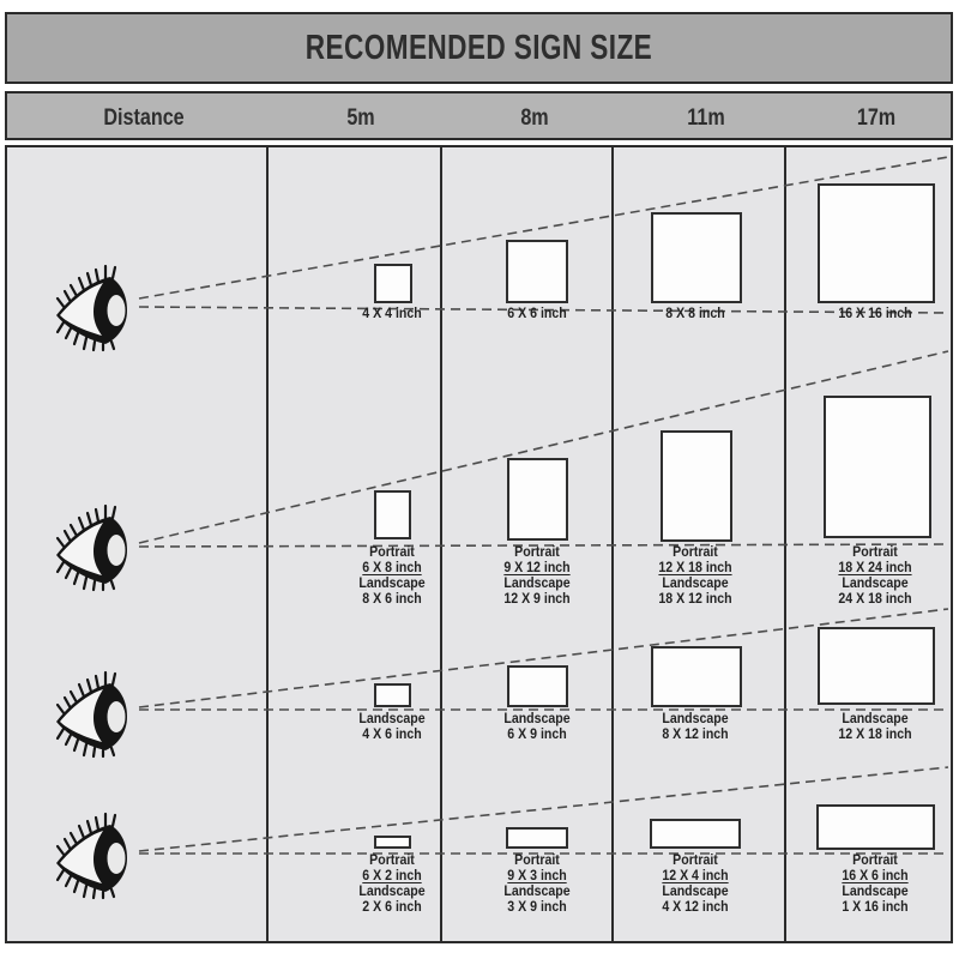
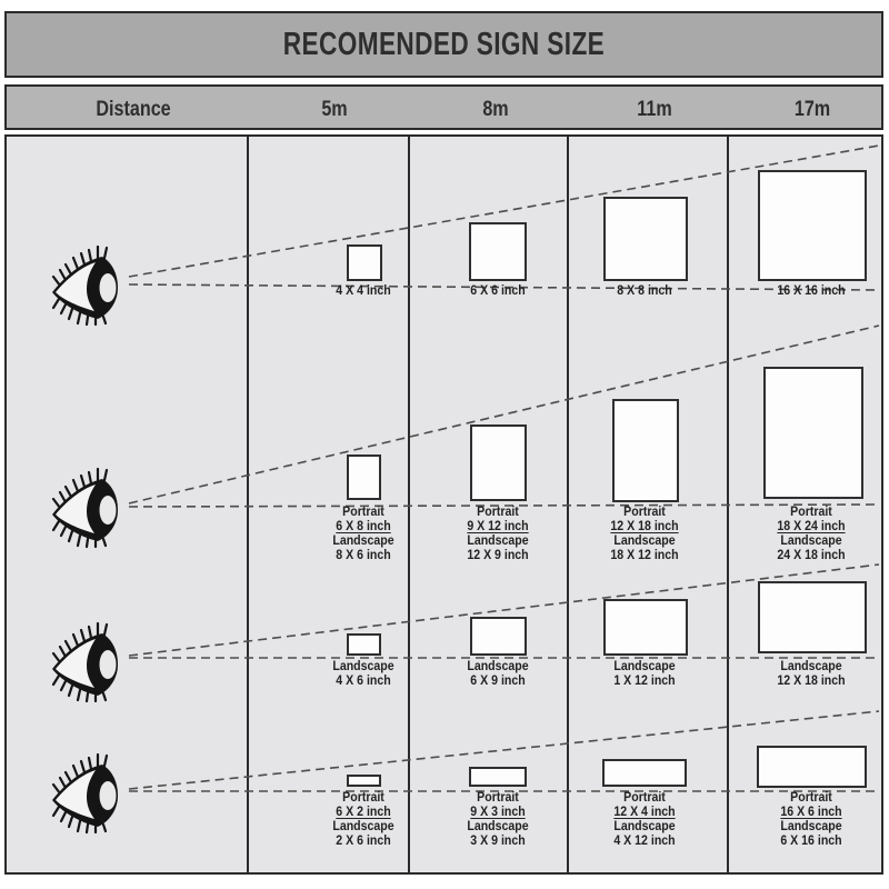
  RECOMENDED SIGN SIZE
  Distance
  5m
  8m
  11m
  17m
  4 X 4 inch
  6 X 6 inch
  8 X 8 inch
  16 X 16 inch
  Portrait
  6 X 8 inch
  Landscape
  8 X 6 inch
  Portrait
  9 X 12 inch
  Landscape
  12 X 9 inch
  Portrait
  12 X 18 inch
  Landscape
  18 X 12 inch
  Portrait
  18 X 24 inch
  Landscape
  24 X 18 inch
  Landscape
  4 X 6 inch
  Landscape
  6 X 9 inch
  Landscape
- 8 X 12 inch
+ 1 X 12 inch
  Landscape
  12 X 18 inch
  Portrait
  6 X 2 inch
  Landscape
  2 X 6 inch
  Portrait
  9 X 3 inch
  Landscape
  3 X 9 inch
  Portrait
  12 X 4 inch
  Landscape
  4 X 12 inch
  Portrait
  16 X 6 inch
  Landscape
- 1 X 16 inch
+ 6 X 16 inch
